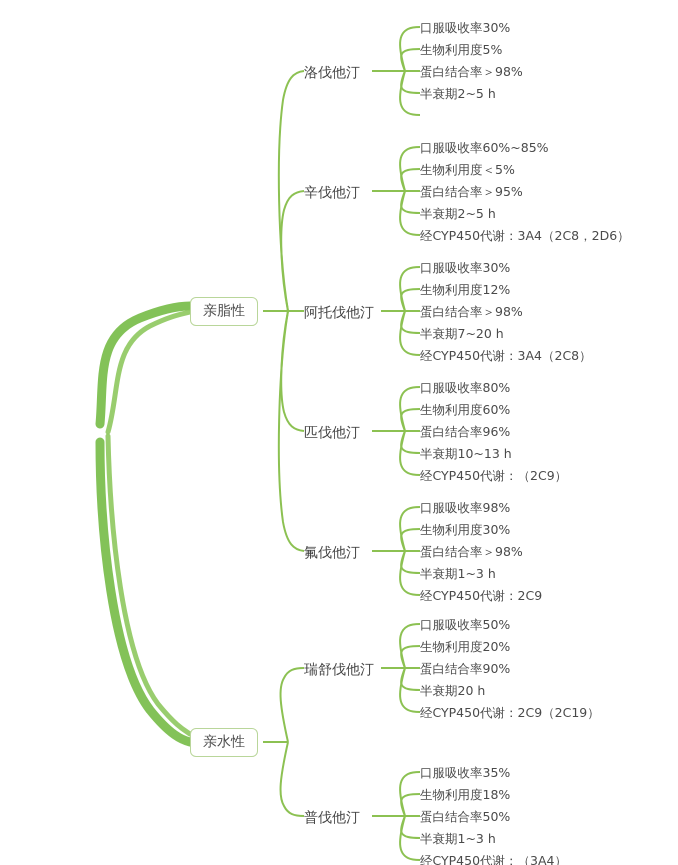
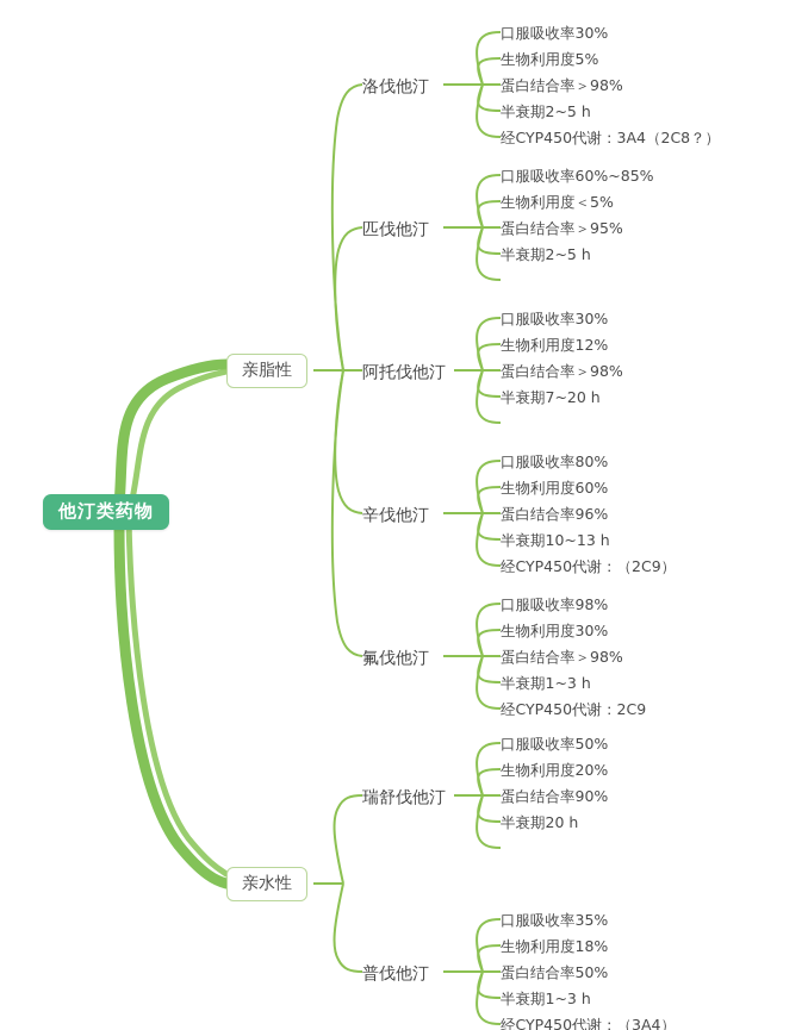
+ 他汀类药物
  亲脂性
  亲水性
  洛伐他汀
- 辛伐他汀
+ 匹伐他汀
  阿托伐他汀
- 匹伐他汀
+ 辛伐他汀
  氟伐他汀
  瑞舒伐他汀
  普伐他汀
  口服吸收率30%
  生物利用度5%
  蛋白结合率＞98%
  半衰期2~5 h
+ 经CYP450代谢：3A4（2C8？）
  口服吸收率60%~85%
  生物利用度＜5%
  蛋白结合率＞95%
  半衰期2~5 h
- 经CYP450代谢：3A4（2C8，2D6）
  口服吸收率30%
  生物利用度12%
  蛋白结合率＞98%
  半衰期7~20 h
- 经CYP450代谢：3A4（2C8）
  口服吸收率80%
  生物利用度60%
  蛋白结合率96%
  半衰期10~13 h
  经CYP450代谢：（2C9）
  口服吸收率98%
  生物利用度30%
  蛋白结合率＞98%
  半衰期1~3 h
  经CYP450代谢：2C9
  口服吸收率50%
  生物利用度20%
  蛋白结合率90%
  半衰期20 h
- 经CYP450代谢：2C9（2C19）
  口服吸收率35%
  生物利用度18%
  蛋白结合率50%
  半衰期1~3 h
  经CYP450代谢：（3A4）
